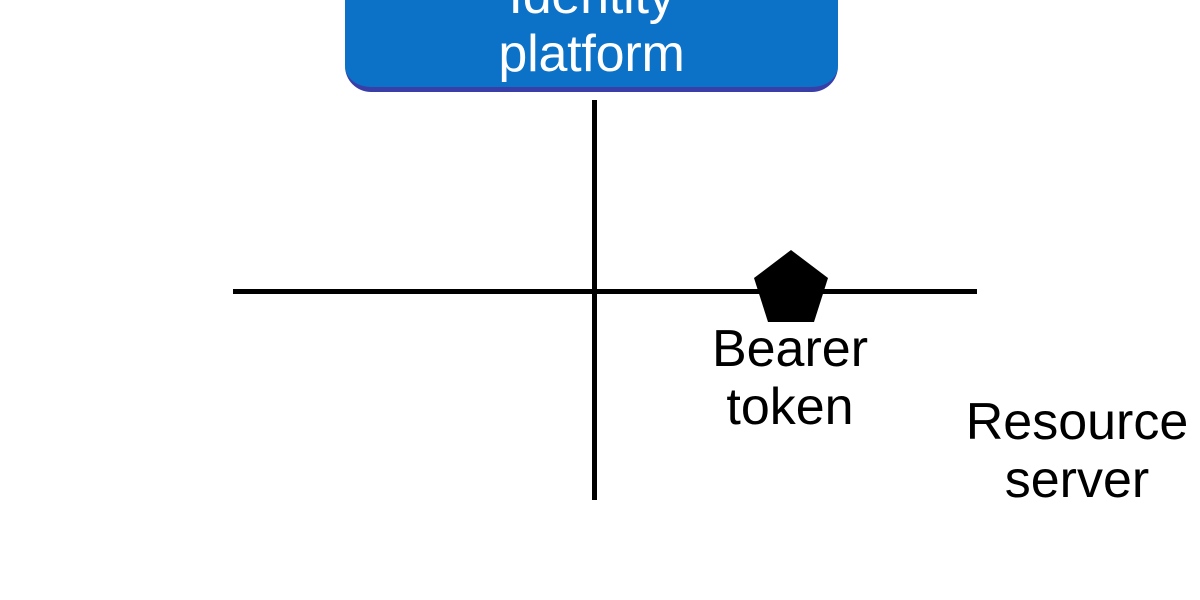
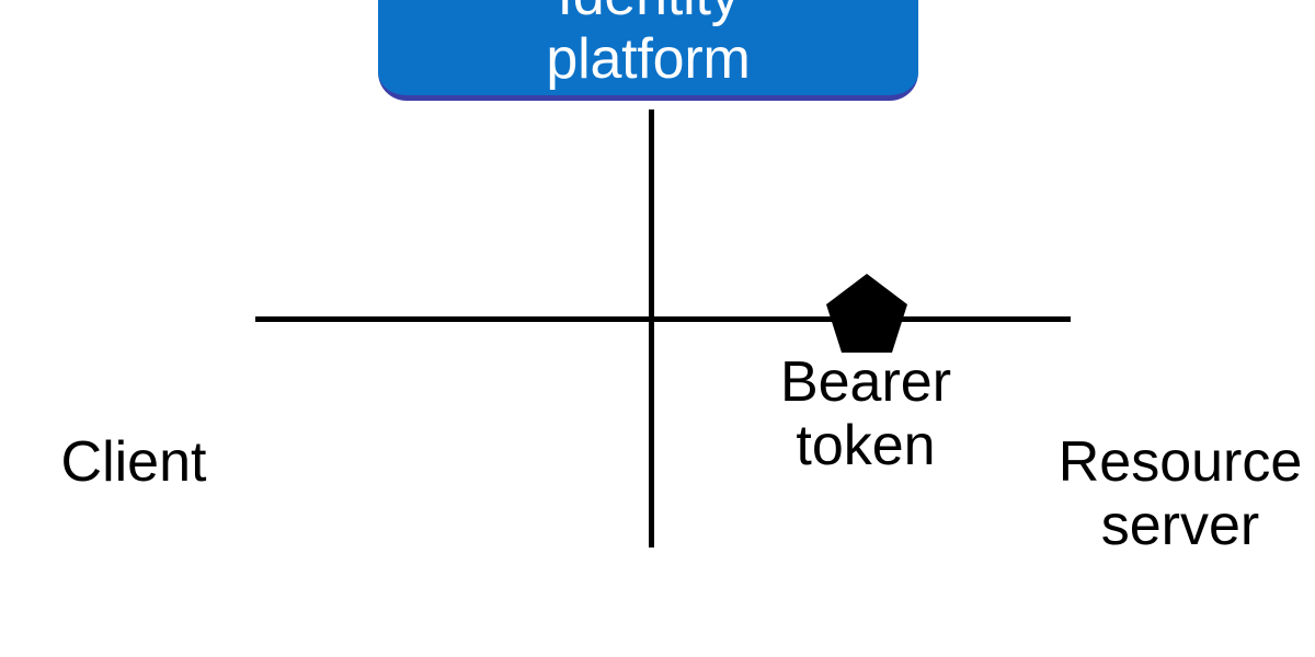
  platform
+ Client
  Bearer
  token
  Resource
  server
